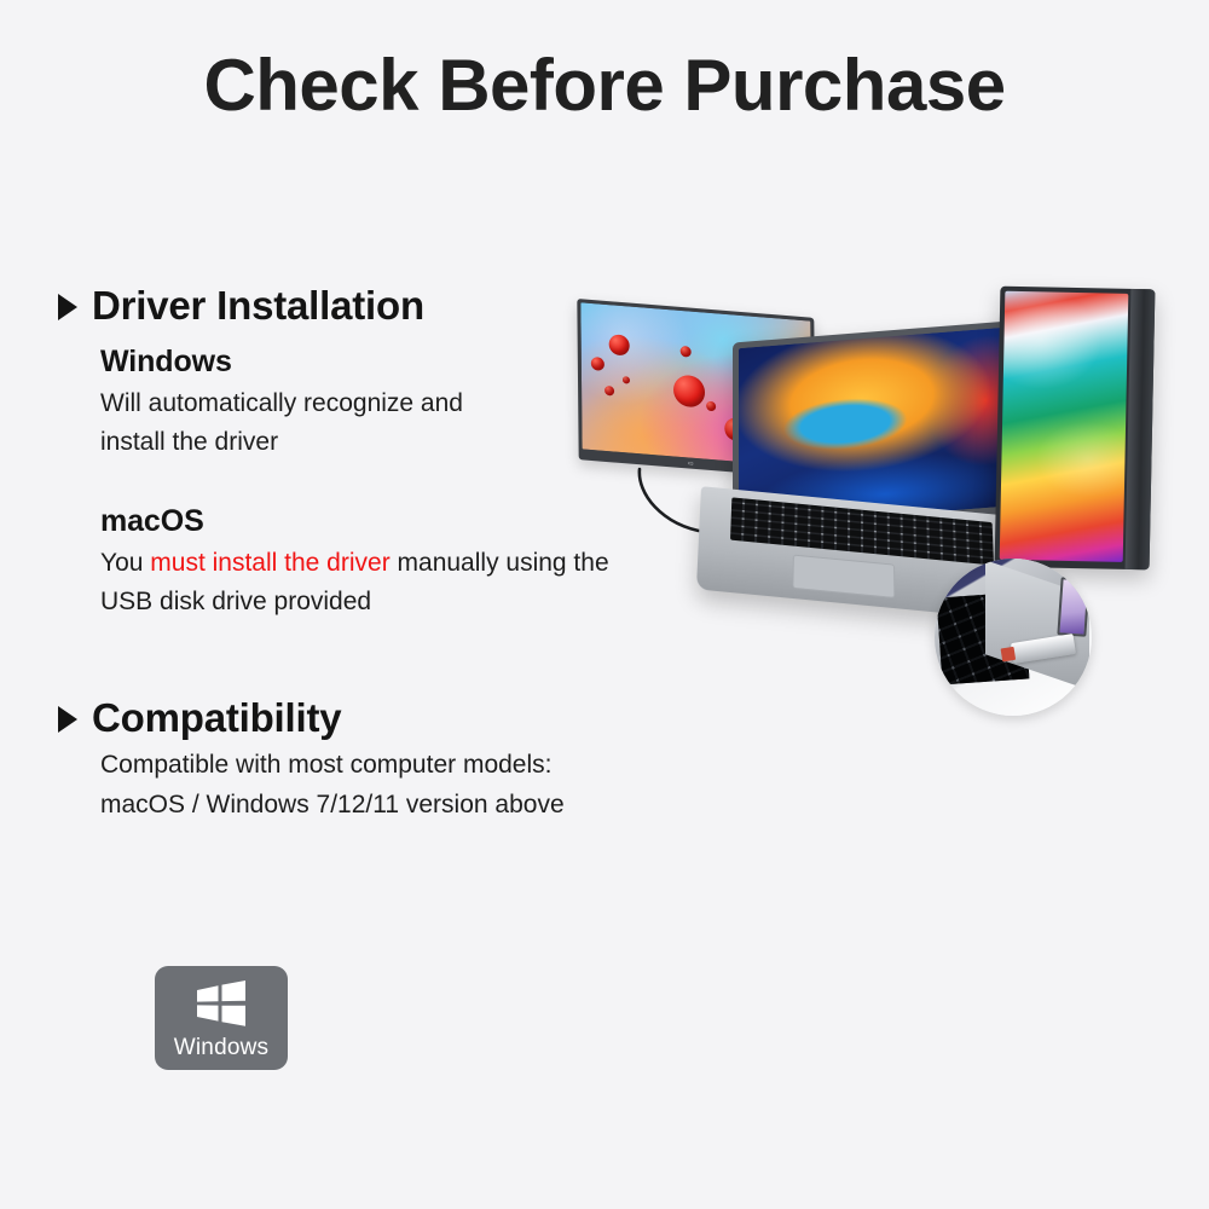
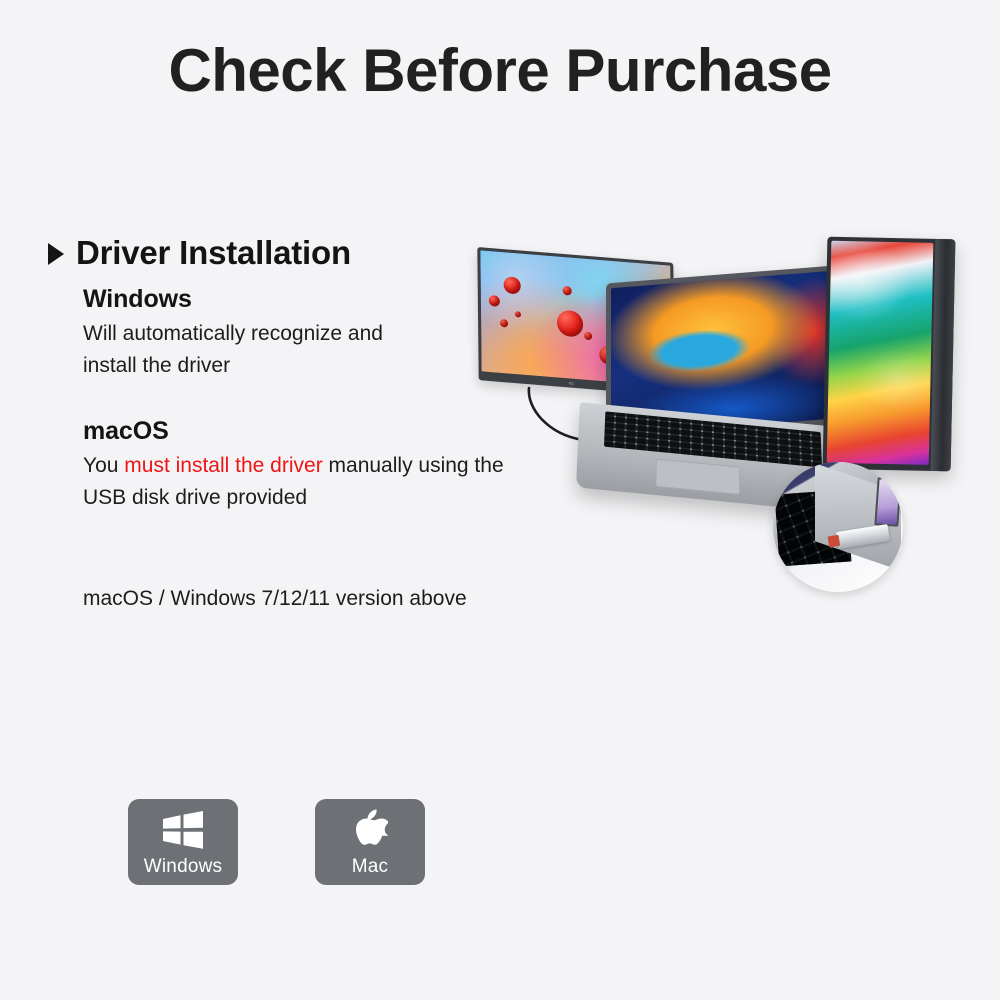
  Check Before Purchase
  Driver Installation
  Windows
  Will automatically recognize and
  install the driver
  macOS
  You must install the driver manually using the
  USB disk drive provided
- Compatibility
- Compatible with most computer models:
  macOS / Windows 7/12/11 version above
  Windows
+ Mac
